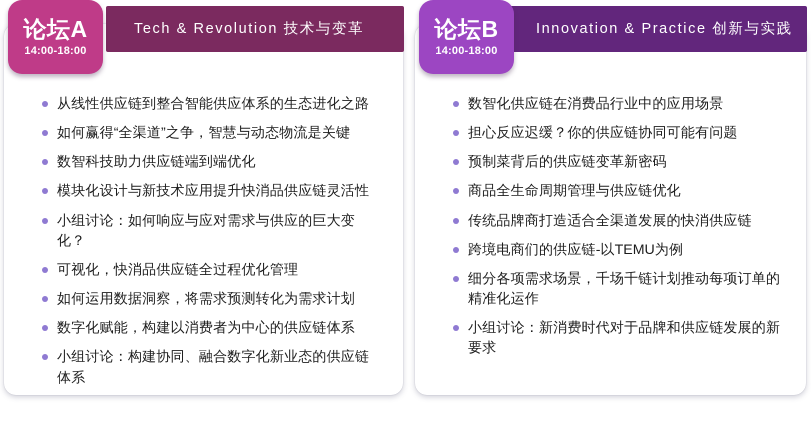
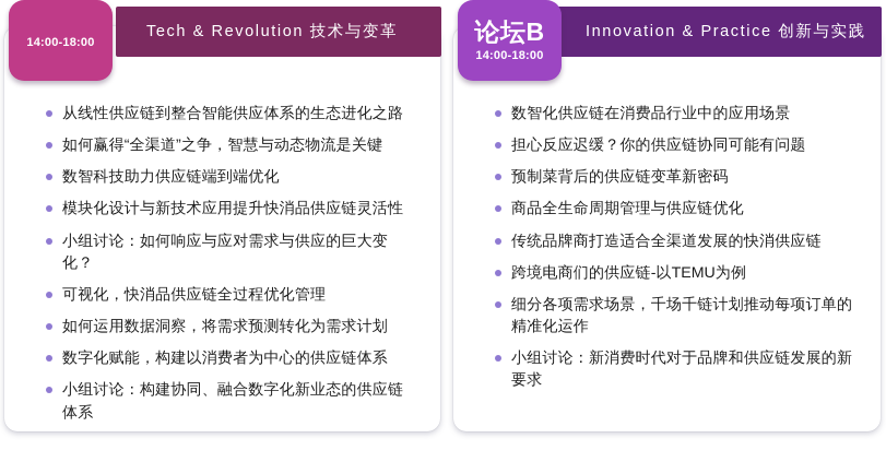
  Tech & Revolution 技术与变革
- 论坛A
  14:00-18:00
  从线性供应链到整合智能供应体系的生态进化之路
  如何赢得“全渠道”之争，智慧与动态物流是关键
  数智科技助力供应链端到端优化
  模块化设计与新技术应用提升快消品供应链灵活性
  小组讨论：如何响应与应对需求与供应的巨大变化？
  可视化，快消品供应链全过程优化管理
  如何运用数据洞察，将需求预测转化为需求计划
  数字化赋能，构建以消费者为中心的供应链体系
  小组讨论：构建协同、融合数字化新业态的供应链体系
  Innovation & Practice 创新与实践
  论坛B
  14:00-18:00
  数智化供应链在消费品行业中的应用场景
  担心反应迟缓？你的供应链协同可能有问题
  预制菜背后的供应链变革新密码
  商品全生命周期管理与供应链优化
  传统品牌商打造适合全渠道发展的快消供应链
  跨境电商们的供应链-以TEMU为例
  细分各项需求场景，千场千链计划推动每项订单的精准化运作
  小组讨论：新消费时代对于品牌和供应链发展的新要求
